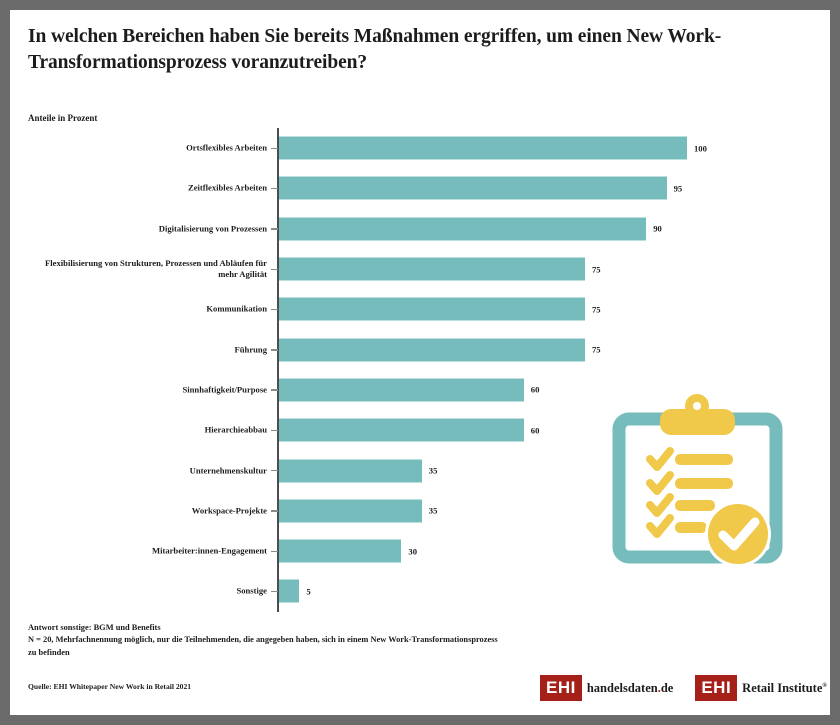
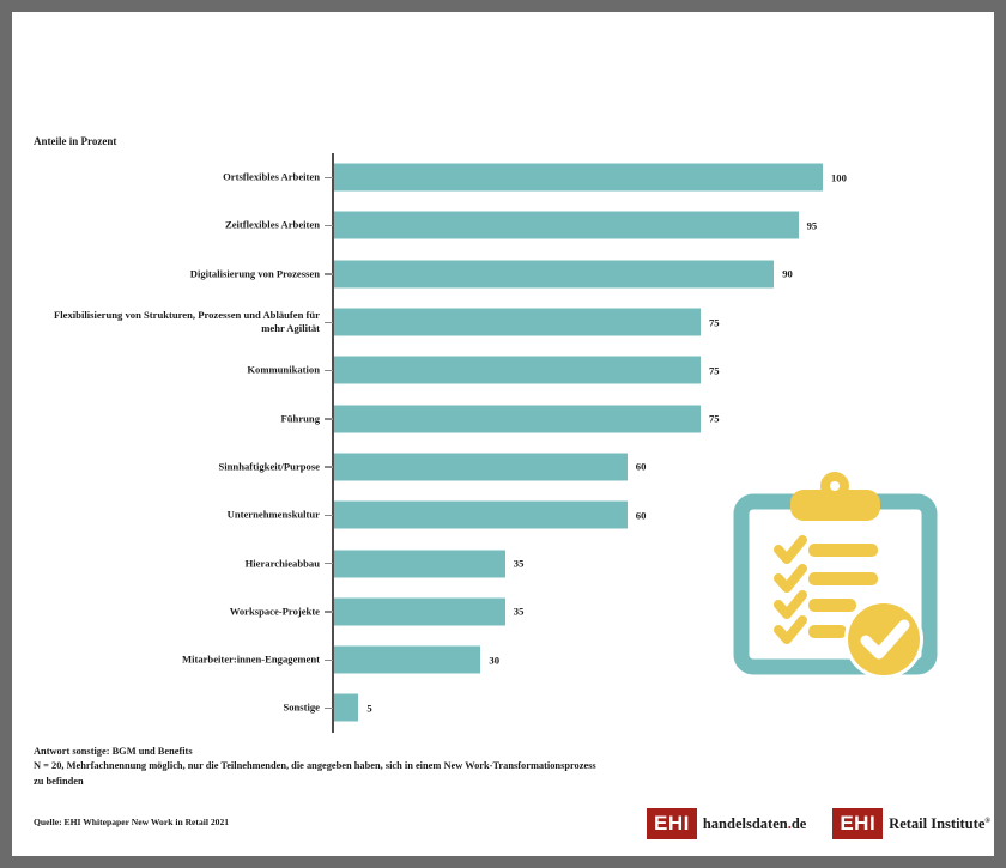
- In welchen Bereichen haben Sie bereits Maßnahmen ergriffen, um einen New Work-Transformationsprozess voranzutreiben?
  Anteile in Prozent
  Ortsflexibles Arbeiten
  100
  Zeitflexibles Arbeiten
  95
  Digitalisierung von Prozessen
  90
  Flexibilisierung von Strukturen, Prozessen und Abläufen für mehr Agilität
  75
  Kommunikation
  75
  Führung
  75
  Sinnhaftigkeit/Purpose
  60
- Hierarchieabbau
+ Unternehmenskultur
  60
- Unternehmenskultur
+ Hierarchieabbau
  35
  Workspace-Projekte
  35
  Mitarbeiter:innen-Engagement
  30
  Sonstige
  5
  Antwort sonstige: BGM und Benefits
  N = 20, Mehrfachnennung möglich, nur die Teilnehmenden, die angegeben haben, sich in einem New Work-Transformationsprozess zu befinden
  Quelle: EHI Whitepaper New Work in Retail 2021
  EHI
  handelsdaten.de
  EHI
  Retail Institute
